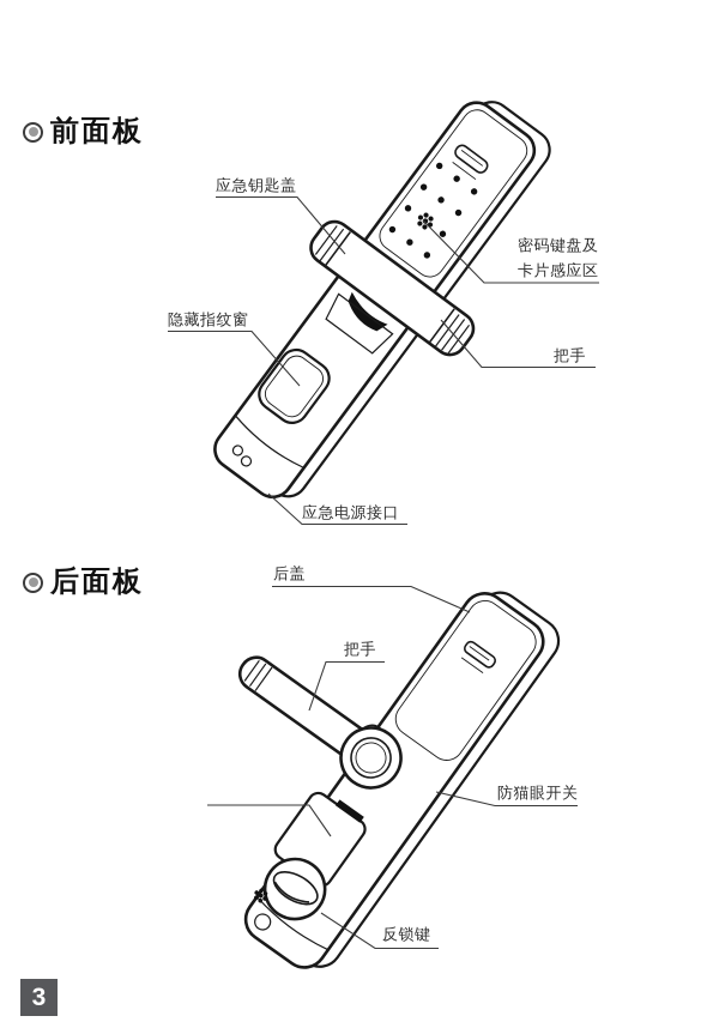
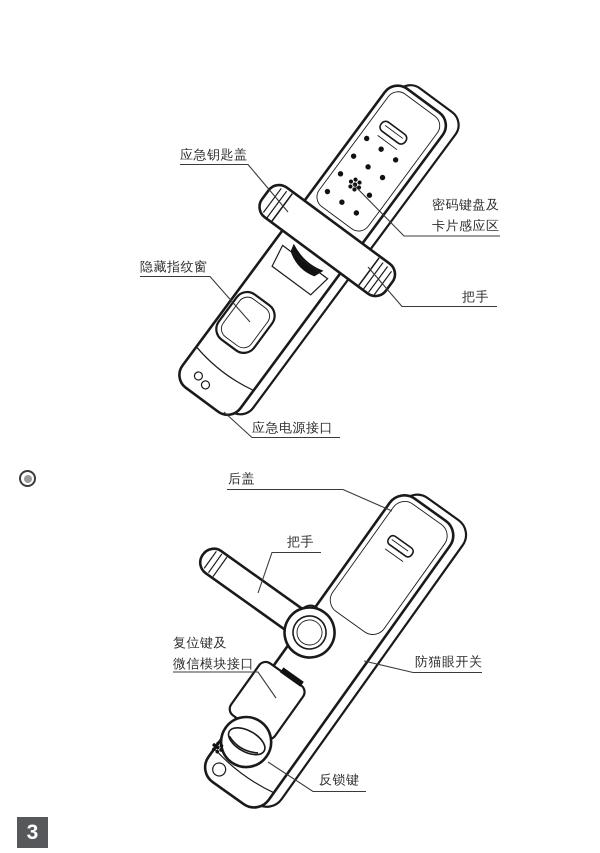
- 前面板
- 后面板
  应急钥匙盖
  密码键盘及
  卡片感应区
  隐藏指纹窗
  把手
  应急电源接口
  后盖
  把手
+ 复位键及
+ 微信模块接口
  防猫眼开关
  反锁键
  3
